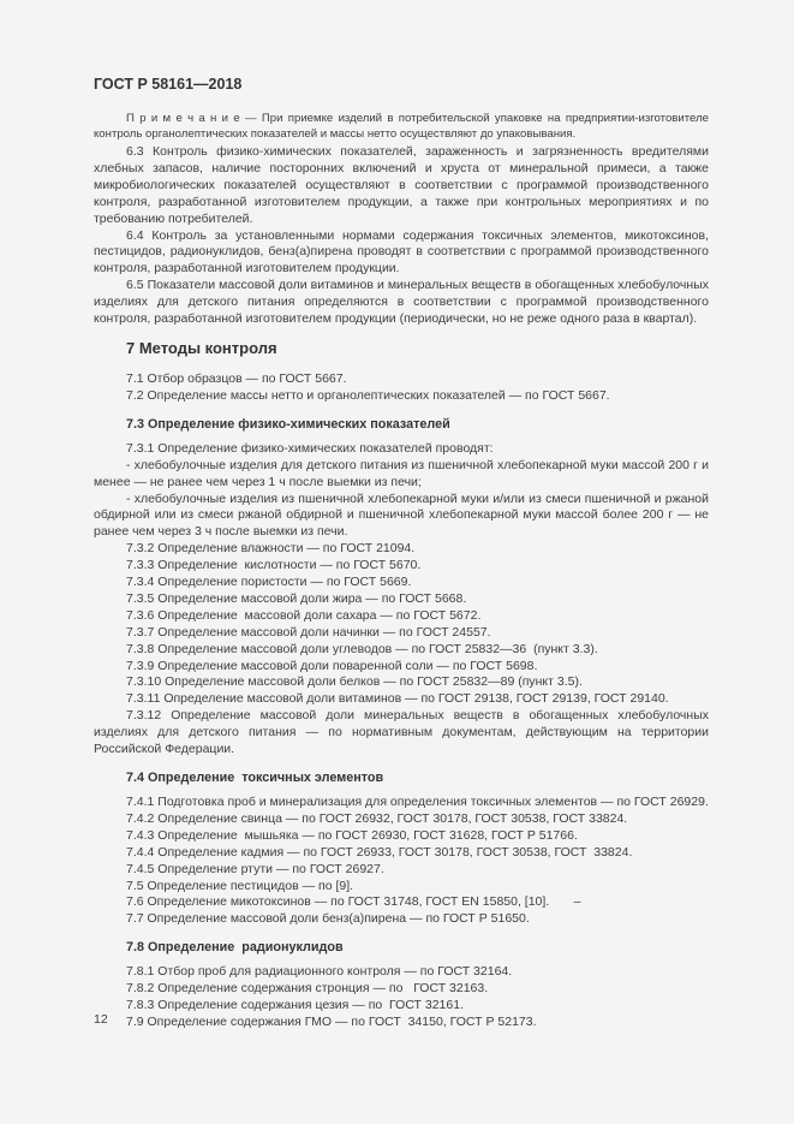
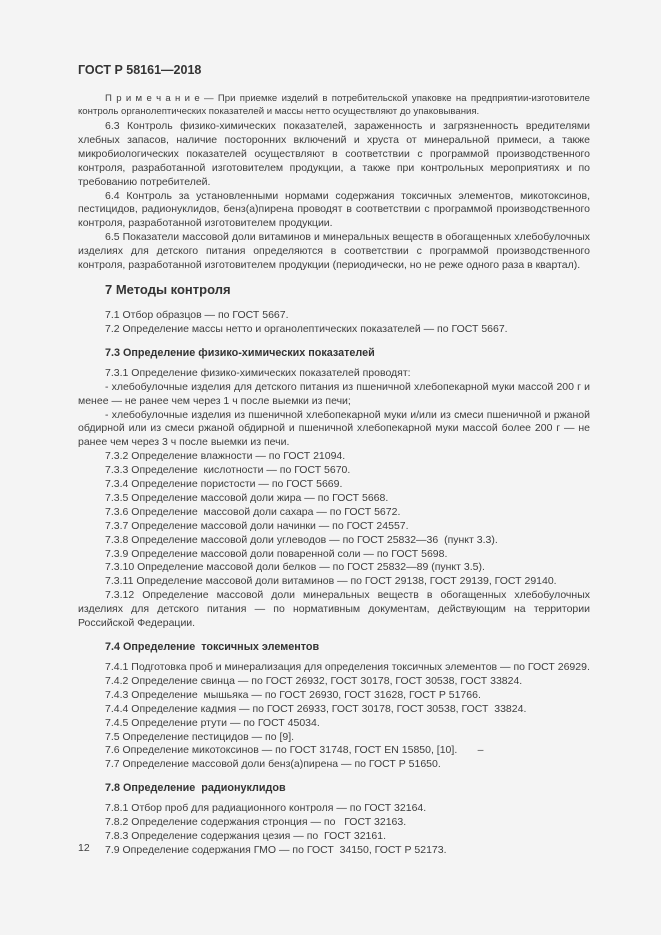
  ГОСТ Р 58161—2018
  П р и м е ч а н и е — При приемке изделий в потребительской упаковке на предприятии-изготовителе контроль органолептических показателей и массы нетто осуществляют до упаковывания.
  6.3 Контроль физико-химических показателей, зараженность и загрязненность вредителями хлебных запасов, наличие посторонних включений и хруста от минеральной примеси, а также микробиологических показателей осуществляют в соответствии с программой производственного контроля, разработанной изготовителем продукции, а также при контрольных мероприятиях и по требованию потребителей.
  6.4 Контроль за установленными нормами содержания токсичных элементов, микотоксинов, пестицидов, радионуклидов, бенз(а)пирена проводят в соответствии с программой производственного контроля, разработанной изготовителем продукции.
  6.5 Показатели массовой доли витаминов и минеральных веществ в обогащенных хлебобулочных изделиях для детского питания определяются в соответствии с программой производственного контроля, разработанной изготовителем продукции (периодически, но не реже одного раза в квартал).
  7 Методы контроля
  7.1 Отбор образцов — по ГОСТ 5667.
  7.2 Определение массы нетто и органолептических показателей — по ГОСТ 5667.
  7.3 Определение физико-химических показателей
  7.3.1 Определение физико-химических показателей проводят:
  - хлебобулочные изделия для детского питания из пшеничной хлебопекарной муки массой 200 г и менее — не ранее чем через 1 ч после выемки из печи;
  - хлебобулочные изделия из пшеничной хлебопекарной муки и/или из смеси пшеничной и ржаной обдирной или из смеси ржаной обдирной и пшеничной хлебопекарной муки массой более 200 г — не ранее чем через 3 ч после выемки из печи.
  7.3.2 Определение влажности — по ГОСТ 21094.
  7.3.3 Определение кислотности — по ГОСТ 5670.
  7.3.4 Определение пористости — по ГОСТ 5669.
  7.3.5 Определение массовой доли жира — по ГОСТ 5668.
  7.3.6 Определение массовой доли сахара — по ГОСТ 5672.
  7.3.7 Определение массовой доли начинки — по ГОСТ 24557.
  7.3.8 Определение массовой доли углеводов — по ГОСТ 25832—36 (пункт 3.3).
  7.3.9 Определение массовой доли поваренной соли — по ГОСТ 5698.
  7.3.10 Определение массовой доли белков — по ГОСТ 25832—89 (пункт 3.5).
  7.3.11 Определение массовой доли витаминов — по ГОСТ 29138, ГОСТ 29139, ГОСТ 29140.
  7.3.12 Определение массовой доли минеральных веществ в обогащенных хлебобулочных изделиях для детского питания — по нормативным документам, действующим на территории Российской Федерации.
  7.4 Определение токсичных элементов
  7.4.1 Подготовка проб и минерализация для определения токсичных элементов — по ГОСТ 26929.
  7.4.2 Определение свинца — по ГОСТ 26932, ГОСТ 30178, ГОСТ 30538, ГОСТ 33824.
  7.4.3 Определение мышьяка — по ГОСТ 26930, ГОСТ 31628, ГОСТ Р 51766.
  7.4.4 Определение кадмия — по ГОСТ 26933, ГОСТ 30178, ГОСТ 30538, ГОСТ 33824.
- 7.4.5 Определение ртути — по ГОСТ 26927.
+ 7.4.5 Определение ртути — по ГОСТ 45034.
  7.5 Определение пестицидов — по [9].
  7.6 Определение микотоксинов — по ГОСТ 31748, ГОСТ EN 15850, [10]. –
  7.7 Определение массовой доли бенз(а)пирена — по ГОСТ Р 51650.
  7.8 Определение радионуклидов
  7.8.1 Отбор проб для радиационного контроля — по ГОСТ 32164.
  7.8.2 Определение содержания стронция — по ГОСТ 32163.
  7.8.3 Определение содержания цезия — по ГОСТ 32161.
  7.9 Определение содержания ГМО — по ГОСТ 34150, ГОСТ Р 52173.
  12
